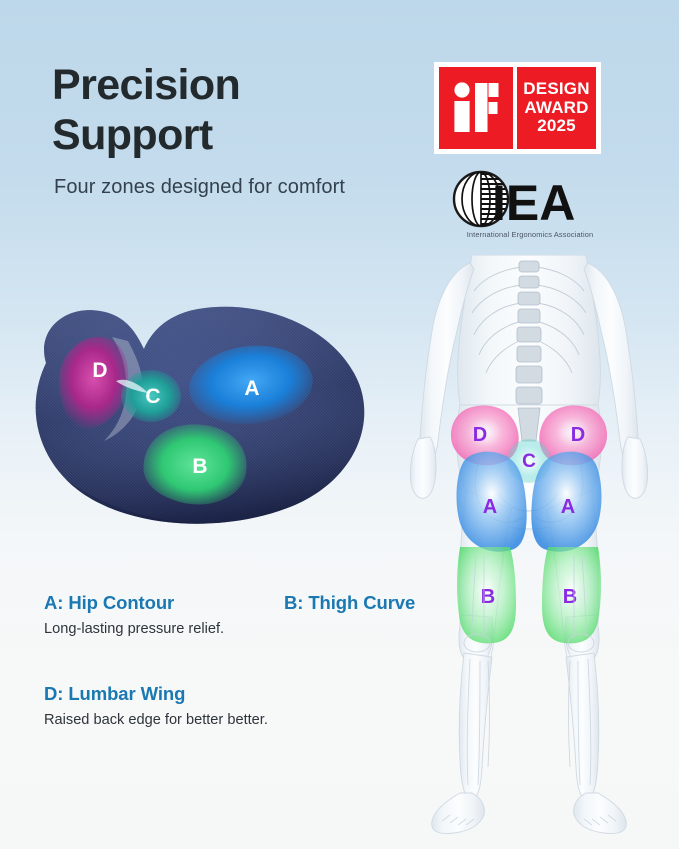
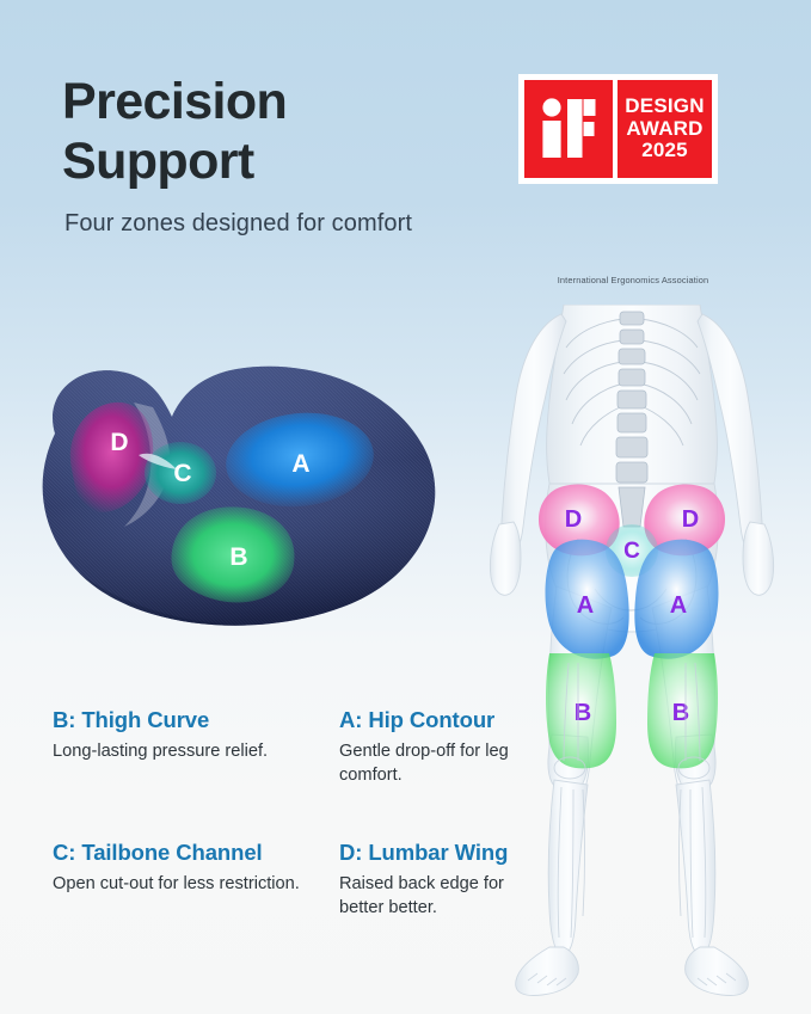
  Precision
  Support
  Four zones designed for comfort
  DESIGN
  AWARD
  2025
- IEA
  International Ergonomics Association
  D
  C
  A
  B
  D
  D
  C
  A
  A
  B
  B
- A: Hip Contour
+ B: Thigh Curve
  Long-lasting pressure relief.
- B: Thigh Curve
+ A: Hip Contour
+ Gentle drop-off for leg comfort.
+ C: Tailbone Channel
+ Open cut-out for less restriction.
  D: Lumbar Wing
  Raised back edge for better better.
